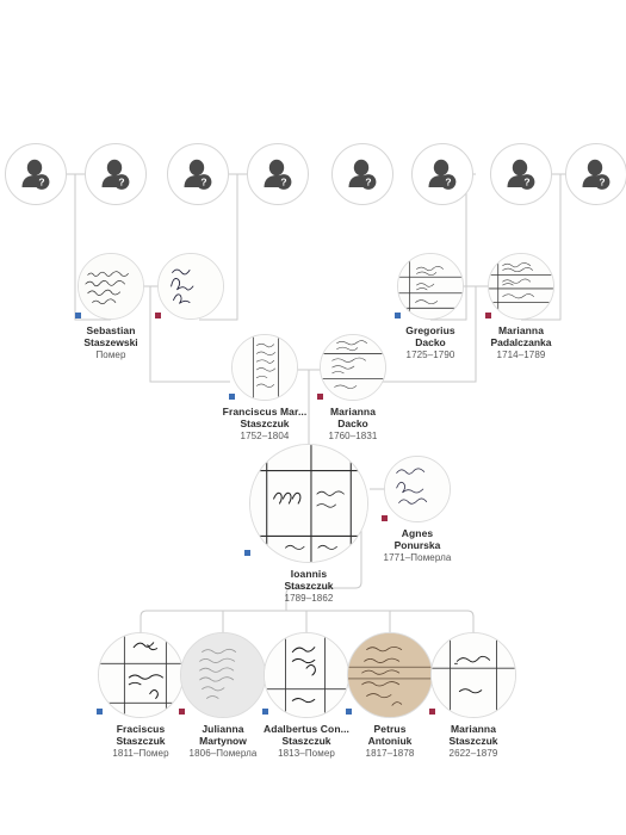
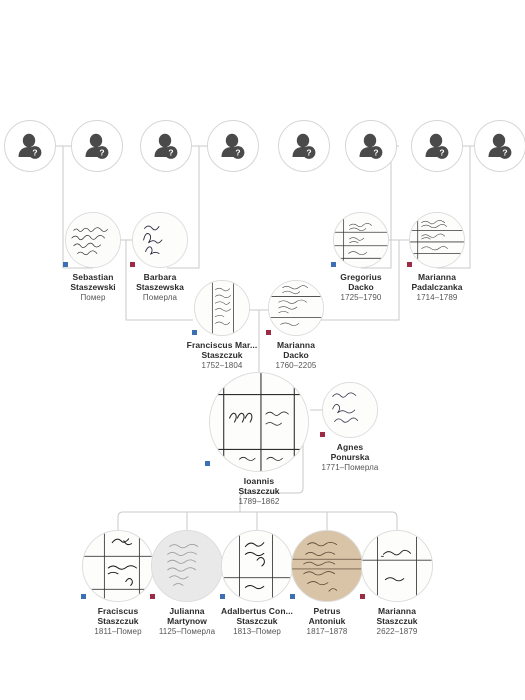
  ?
  ?
  ?
  ?
  ?
  ?
  ?
  ?
  Sebastian
  Staszewski
  Помер
+ Barbara
+ Staszewska
+ Померла
  Gregorius
  Dacko
  1725–1790
  Marianna
  Padalczanka
  1714–1789
  Franciscus Mar...
  Staszczuk
  1752–1804
  Marianna
  Dacko
- 1760–1831
+ 1760–2205
  Ioannis
  Staszczuk
  1789–1862
  Agnes
  Ponurska
  1771–Померла
  Fraciscus
  Staszczuk
  1811–Помер
  Julianna
  Martynow
- 1806–Померла
+ 1125–Померла
  Adalbertus Con...
  Staszczuk
  1813–Помер
  Petrus
  Antoniuk
  1817–1878
  Marianna
  Staszczuk
  2622–1879
